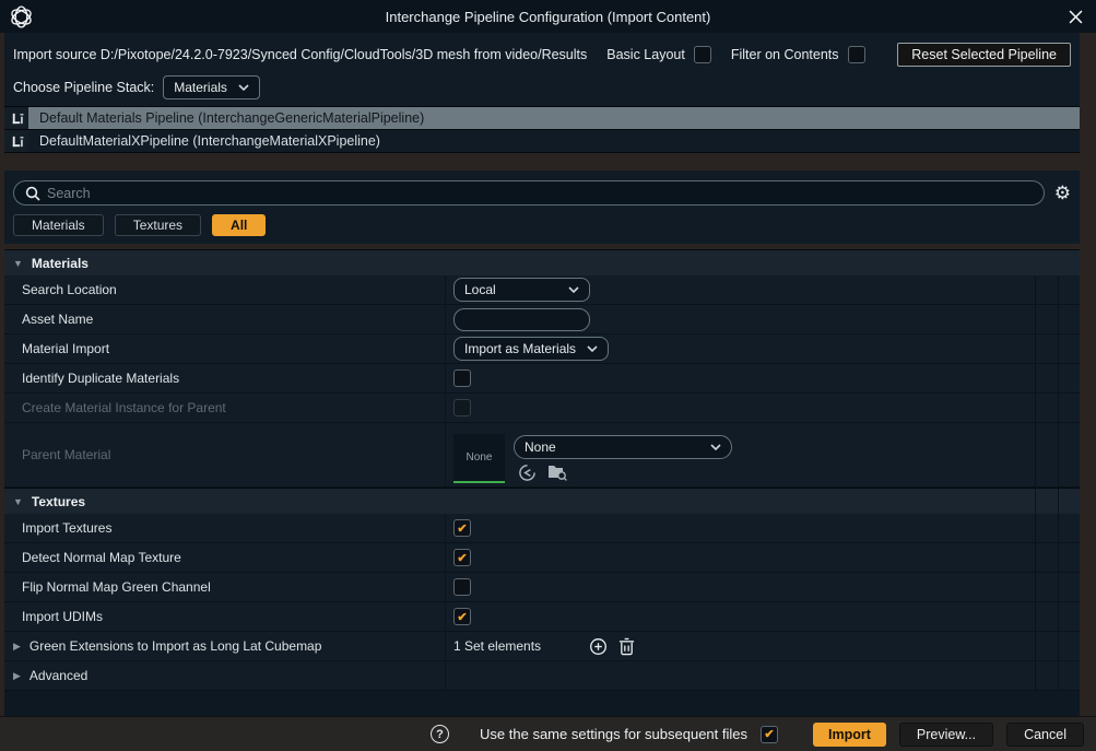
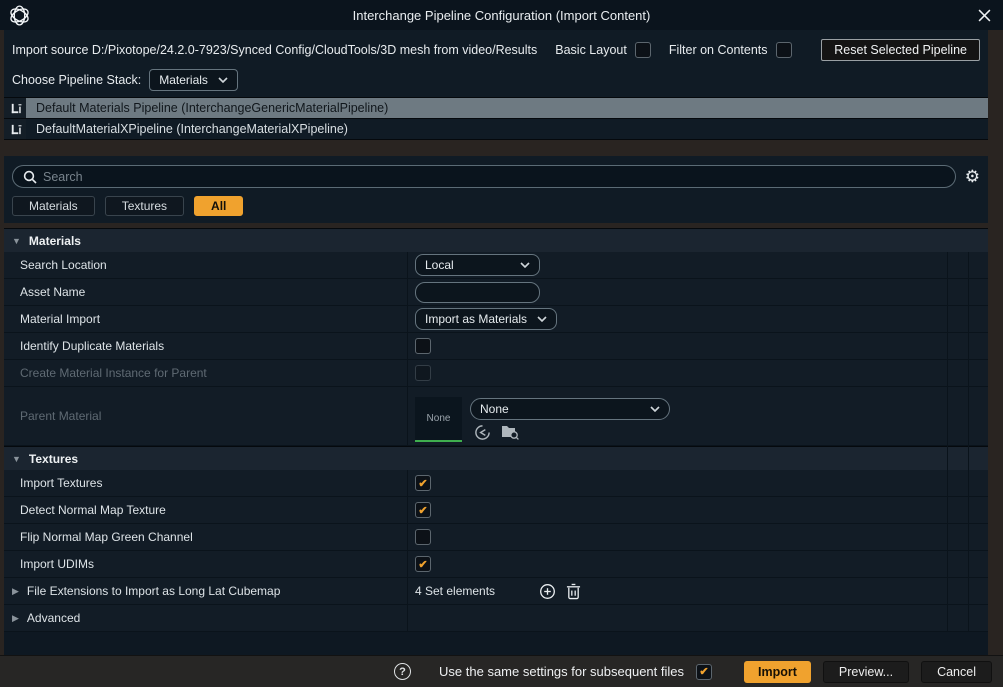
  Interchange Pipeline Configuration (Import Content)
  Import source D:/Pixotope/24.2.0-7923/Synced Config/CloudTools/3D mesh from video/Results
  Basic Layout
  Filter on Contents
  Reset Selected Pipeline
  Choose Pipeline Stack:
  Materials
  Default Materials Pipeline (InterchangeGenericMaterialPipeline)
  DefaultMaterialXPipeline (InterchangeMaterialXPipeline)
  Search
  ⚙
  Materials
  Textures
  All
  ▼
  Materials
  Search Location
  Local
  Asset Name
  Material Import
  Import as Materials
  Identify Duplicate Materials
  Create Material Instance for Parent
  Parent Material
  None
  None
  ▼
  Textures
  Import Textures
  Detect Normal Map Texture
  Flip Normal Map Green Channel
  Import UDIMs
  ▶
- Green Extensions to Import as Long Lat Cubemap
+ File Extensions to Import as Long Lat Cubemap
- 1 Set elements
+ 4 Set elements
  ▶
  Advanced
  ?
  Use the same settings for subsequent files
  Import
  Preview...
  Cancel
